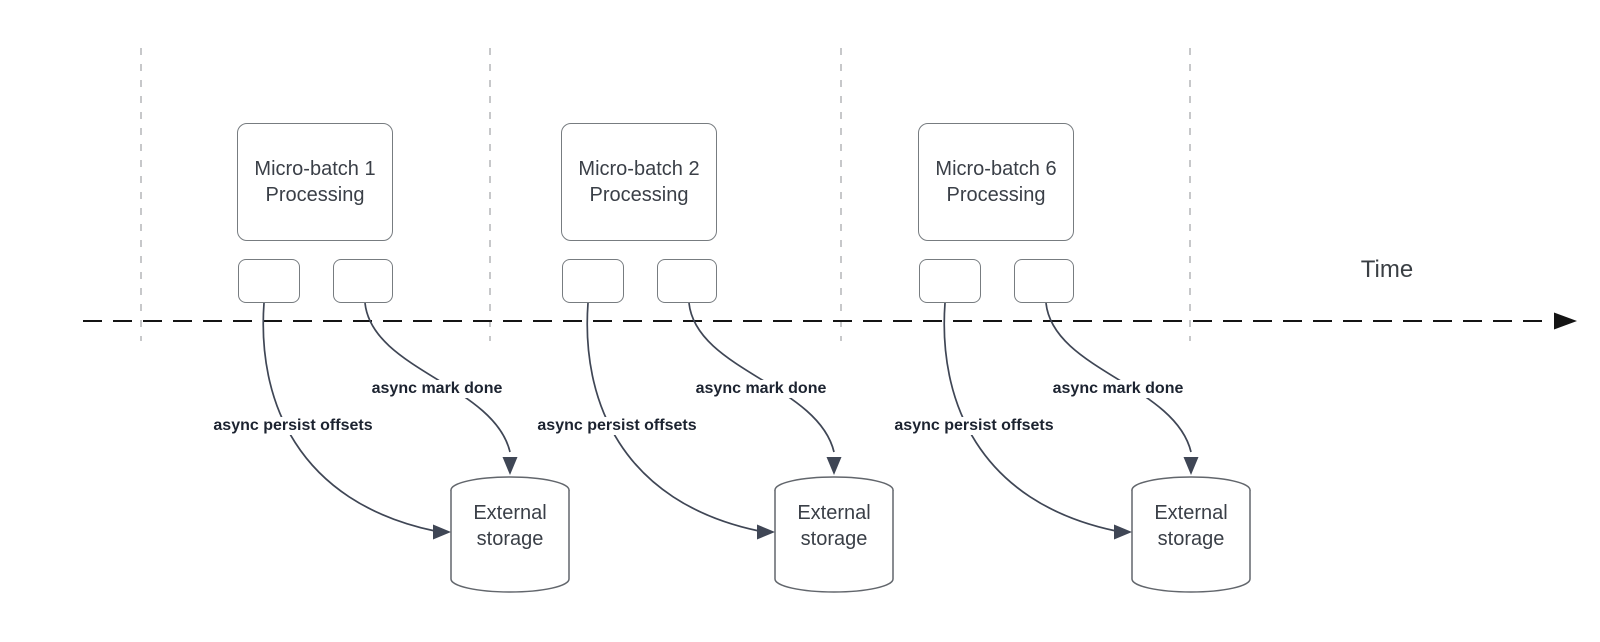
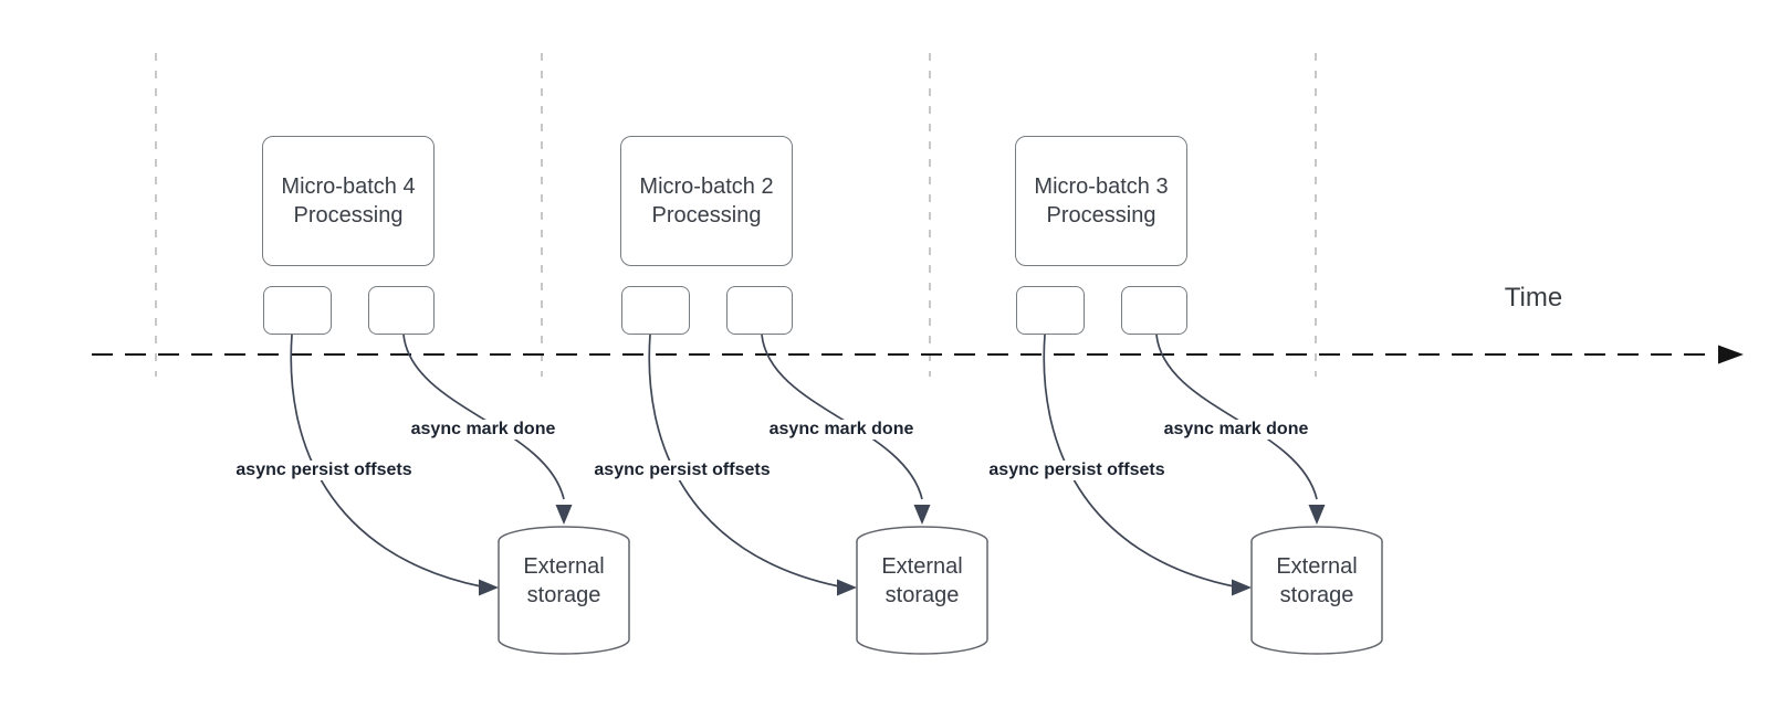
- Micro-batch 1
+ Micro-batch 4
  Processing
  async persist offsets
  async mark done
  External
  storage
  Micro-batch 2
  Processing
  async persist offsets
  async mark done
  External
  storage
- Micro-batch 6
+ Micro-batch 3
  Processing
  async persist offsets
  async mark done
  External
  storage
  Time
